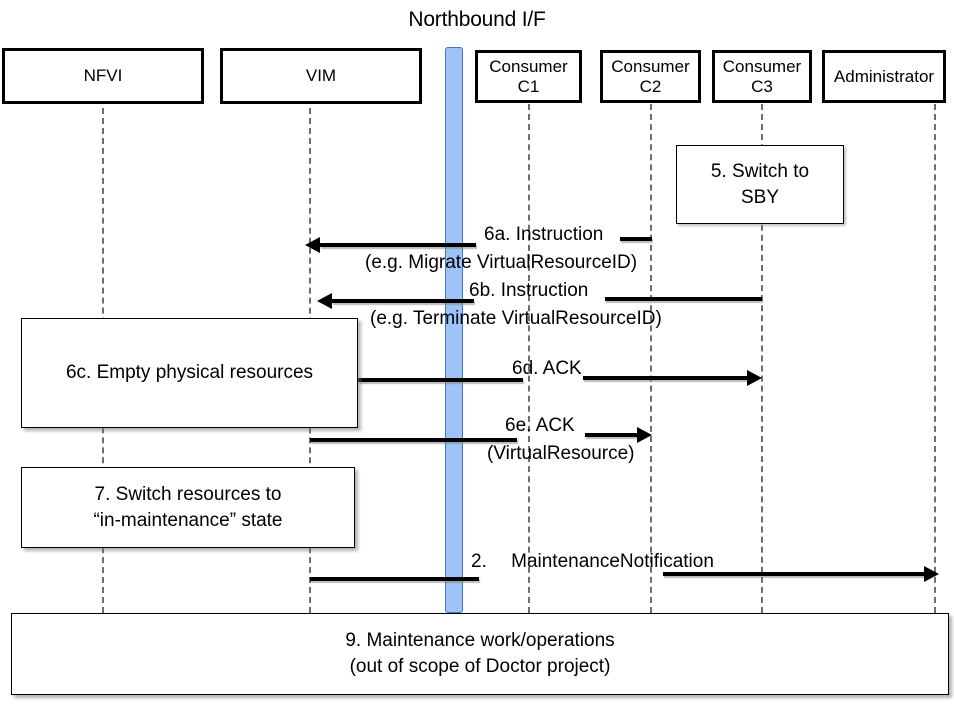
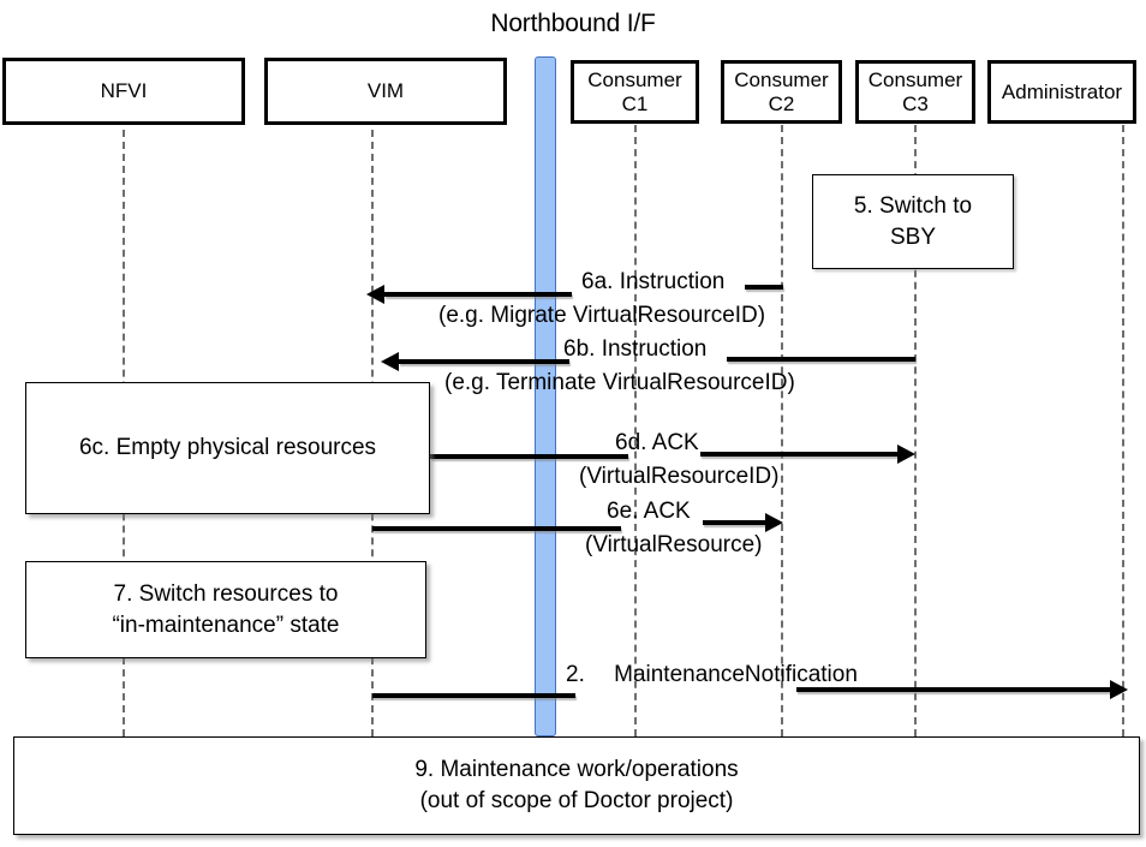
  Northbound I/F
  NFVI
  VIM
  Consumer
  C1
  Consumer
  C2
  Consumer
  C3
  Administrator
  5. Switch to
  SBY
  6a. Instruction
  (e.g. Migrate VirtualResourceID)
  6b. Instruction
  (e.g. Terminate VirtualResourceID)
  6c. Empty physical resources
  6d. ACK
+ (VirtualResourceID)
  6e. ACK
  (VirtualResource)
  7. Switch resources to
  “in-maintenance” state
  2. MaintenanceNotification
  9. Maintenance work/operations
  (out of scope of Doctor project)
